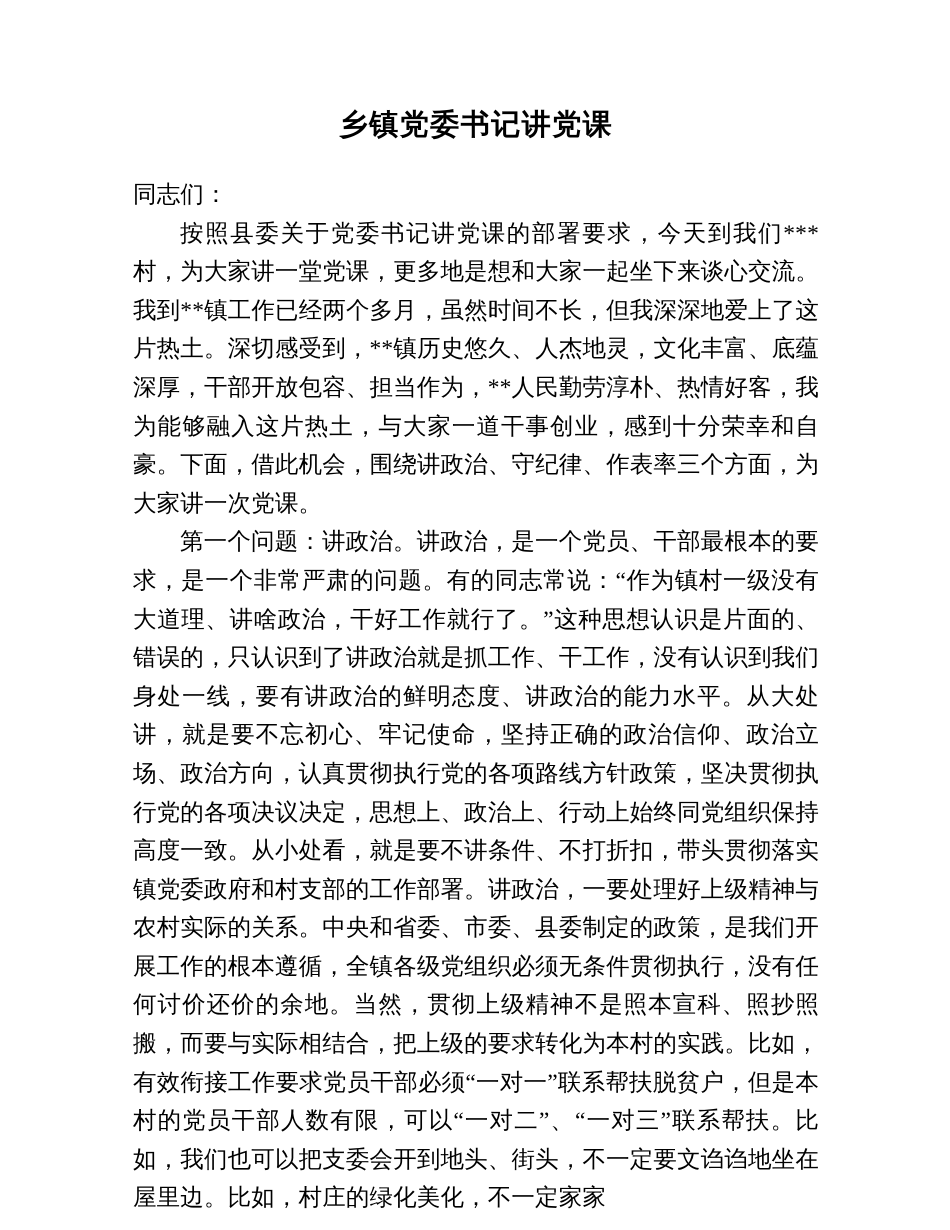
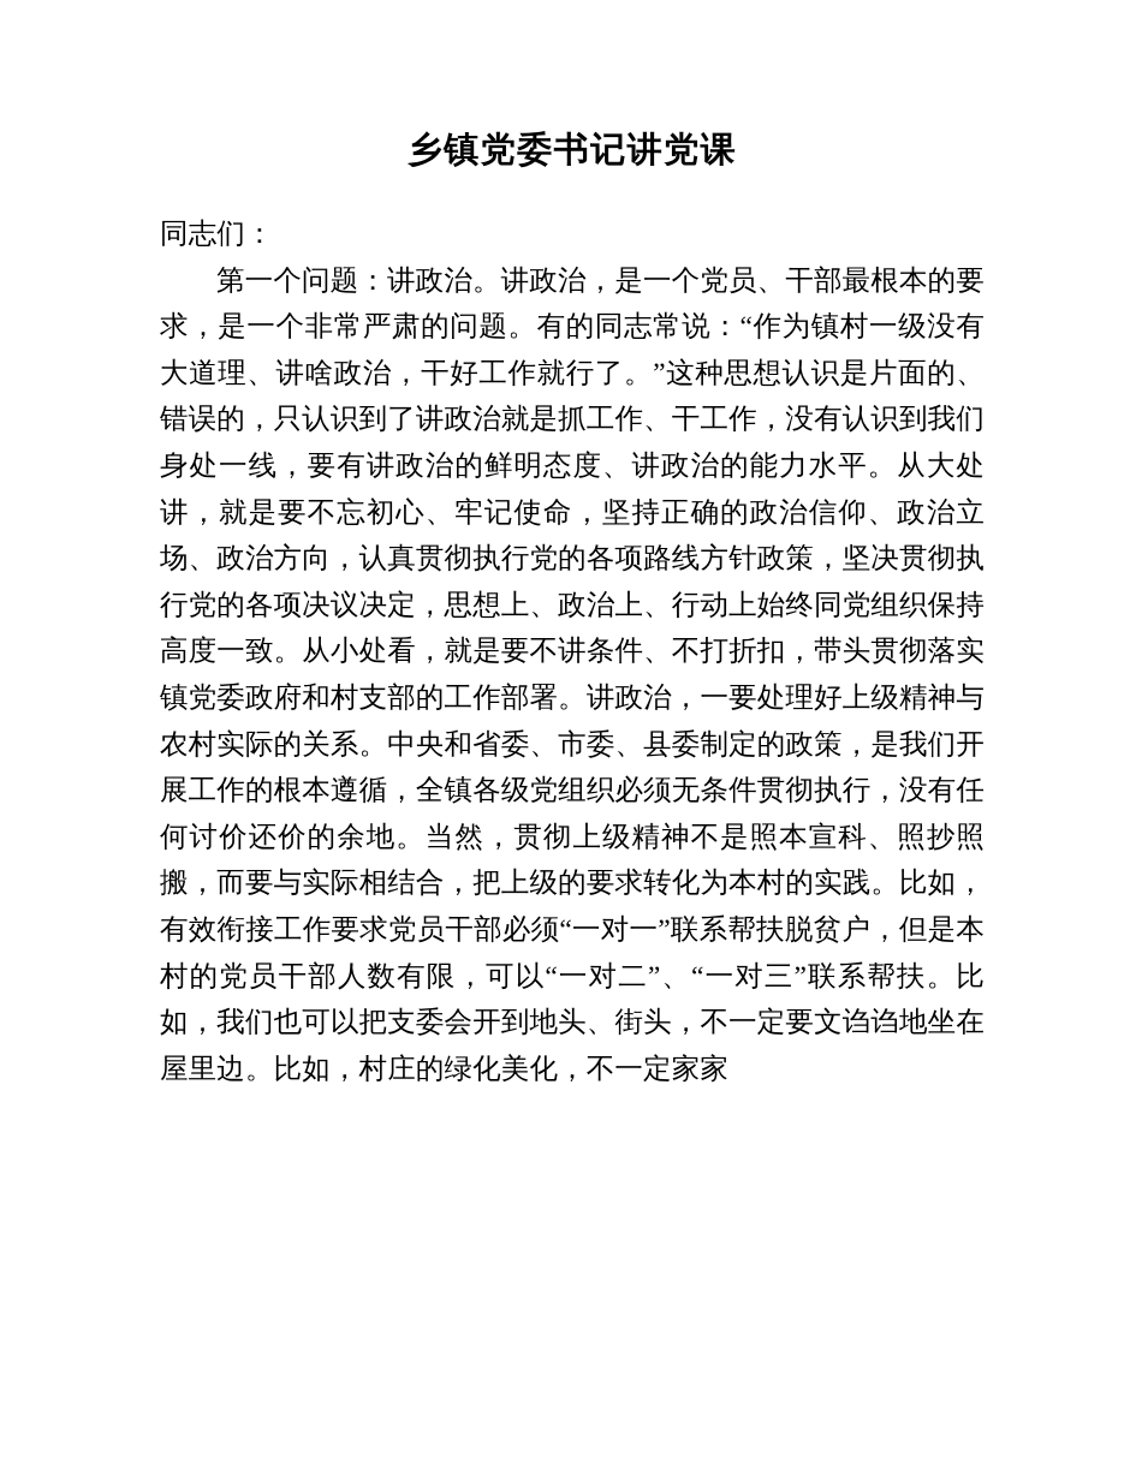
  乡镇党委书记讲党课
  同志们：
- 按照县委关于党委书记讲党课的部署要求，今天到我们***村，为大家讲一堂党课，更多地是想和大家一起坐下来谈心交流。我到**镇工作已经两个多月，虽然时间不长，但我深深地爱上了这片热土。深切感受到，**镇历史悠久、人杰地灵，文化丰富、底蕴深厚，干部开放包容、担当作为，**人民勤劳淳朴、热情好客，我为能够融入这片热土，与大家一道干事创业，感到十分荣幸和自豪。下面，借此机会，围绕讲政治、守纪律、作表率三个方面，为大家讲一次党课。
  第一个问题：讲政治。讲政治，是一个党员、干部最根本的要求，是一个非常严肃的问题。有的同志常说：“作为镇村一级没有大道理、讲啥政治，干好工作就行了。”这种思想认识是片面的、错误的，只认识到了讲政治就是抓工作、干工作，没有认识到我们身处一线，要有讲政治的鲜明态度、讲政治的能力水平。从大处讲，就是要不忘初心、牢记使命，坚持正确的政治信仰、政治立场、政治方向，认真贯彻执行党的各项路线方针政策，坚决贯彻执行党的各项决议决定，思想上、政治上、行动上始终同党组织保持高度一致。从小处看，就是要不讲条件、不打折扣，带头贯彻落实镇党委政府和村支部的工作部署。讲政治，一要处理好上级精神与农村实际的关系。中央和省委、市委、县委制定的政策，是我们开展工作的根本遵循，全镇各级党组织必须无条件贯彻执行，没有任何讨价还价的余地。当然，贯彻上级精神不是照本宣科、照抄照搬，而要与实际相结合，把上级的要求转化为本村的实践。比如，有效衔接工作要求党员干部必须“一对一”联系帮扶脱贫户，但是本村的党员干部人数有限，可以“一对二”、“一对三”联系帮扶。比如，我们也可以把支委会开到地头、街头，不一定要文诌诌地坐在屋里边。比如，村庄的绿化美化，不一定家家
